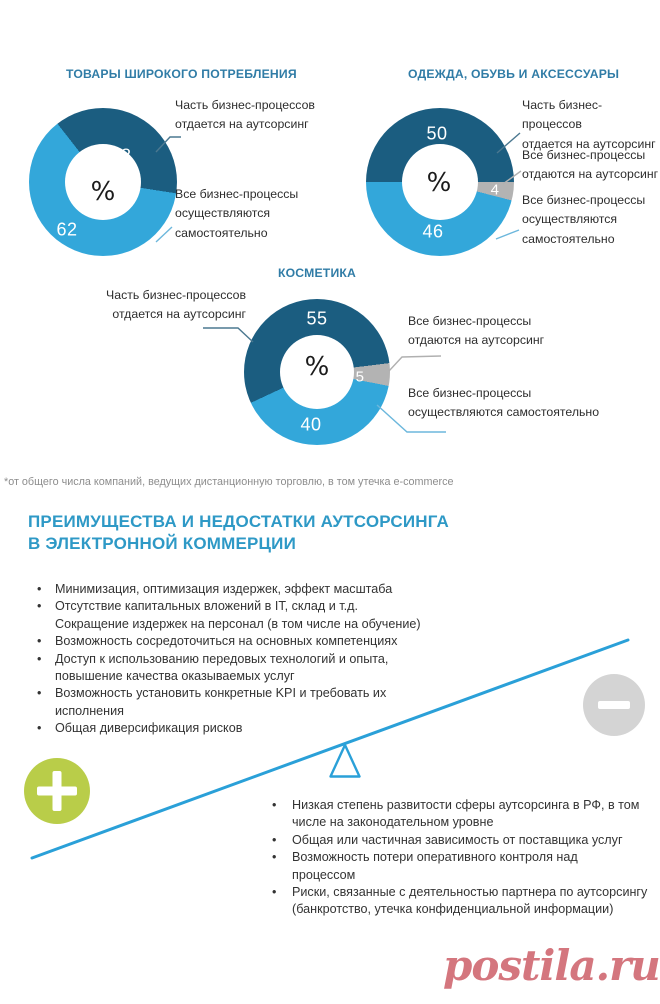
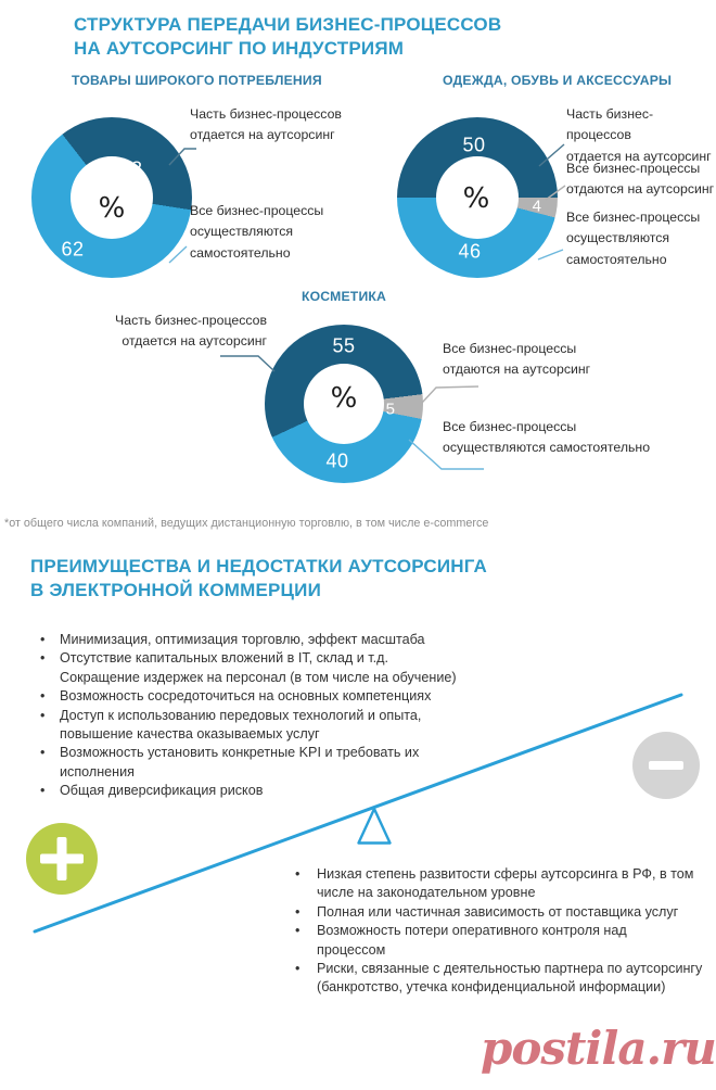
+ СТРУКТУРА ПЕРЕДАЧИ БИЗНЕС-ПРОЦЕССОВ
+ НА АУТСОРСИНГ ПО ИНДУСТРИЯМ
  ТОВАРЫ ШИРОКОГО ПОТРЕБЛЕНИЯ
  ОДЕЖДА, ОБУВЬ И АКСЕССУАРЫ
  КОСМЕТИКА
  %
  38
  62
  %
  50
  4
  46
  %
  55
  5
  40
  Часть бизнес-процессов
  отдается на аутсорсинг
  Все бизнес-процессы
  осуществляются
  самостоятельно
  Часть бизнес-процессов
  отдается на аутсорсинг
  Все бизнес-процессы
  отдаются на аутсорсинг
  Все бизнес-процессы
  осуществляются
  самостоятельно
  Часть бизнес-процессов
  отдается на аутсорсинг
  Все бизнес-процессы
  отдаются на аутсорсинг
  Все бизнес-процессы
  осуществляются самостоятельно
- *от общего числа компаний, ведущих дистанционную торговлю, в том утечка e-commerce
+ *от общего числа компаний, ведущих дистанционную торговлю, в том числе e-commerce
  ПРЕИМУЩЕСТВА И НЕДОСТАТКИ АУТСОРСИНГА
  В ЭЛЕКТРОННОЙ КОММЕРЦИИ
- Минимизация, оптимизация издержек, эффект масштаба
+ Минимизация, оптимизация торговлю, эффект масштаба
  Отсутствие капитальных вложений в IT, склад и т.д.
  Сокращение издержек на персонал (в том числе на обучение)
  Возможность сосредоточиться на основных компетенциях
  Доступ к использованию передовых технологий и опыта,
  повышение качества оказываемых услуг
  Возможность установить конкретные KPI и требовать их
  исполнения
  Общая диверсификация рисков
  Низкая степень развитости сферы аутсорсинга в РФ, в том
  числе на законодательном уровне
- Общая или частичная зависимость от поставщика услуг
+ Полная или частичная зависимость от поставщика услуг
  Возможность потери оперативного контроля над
  процессом
  Риски, связанные с деятельностью партнера по аутсорсингу
  (банкротство, утечка конфиденциальной информации)
  postila.ru
